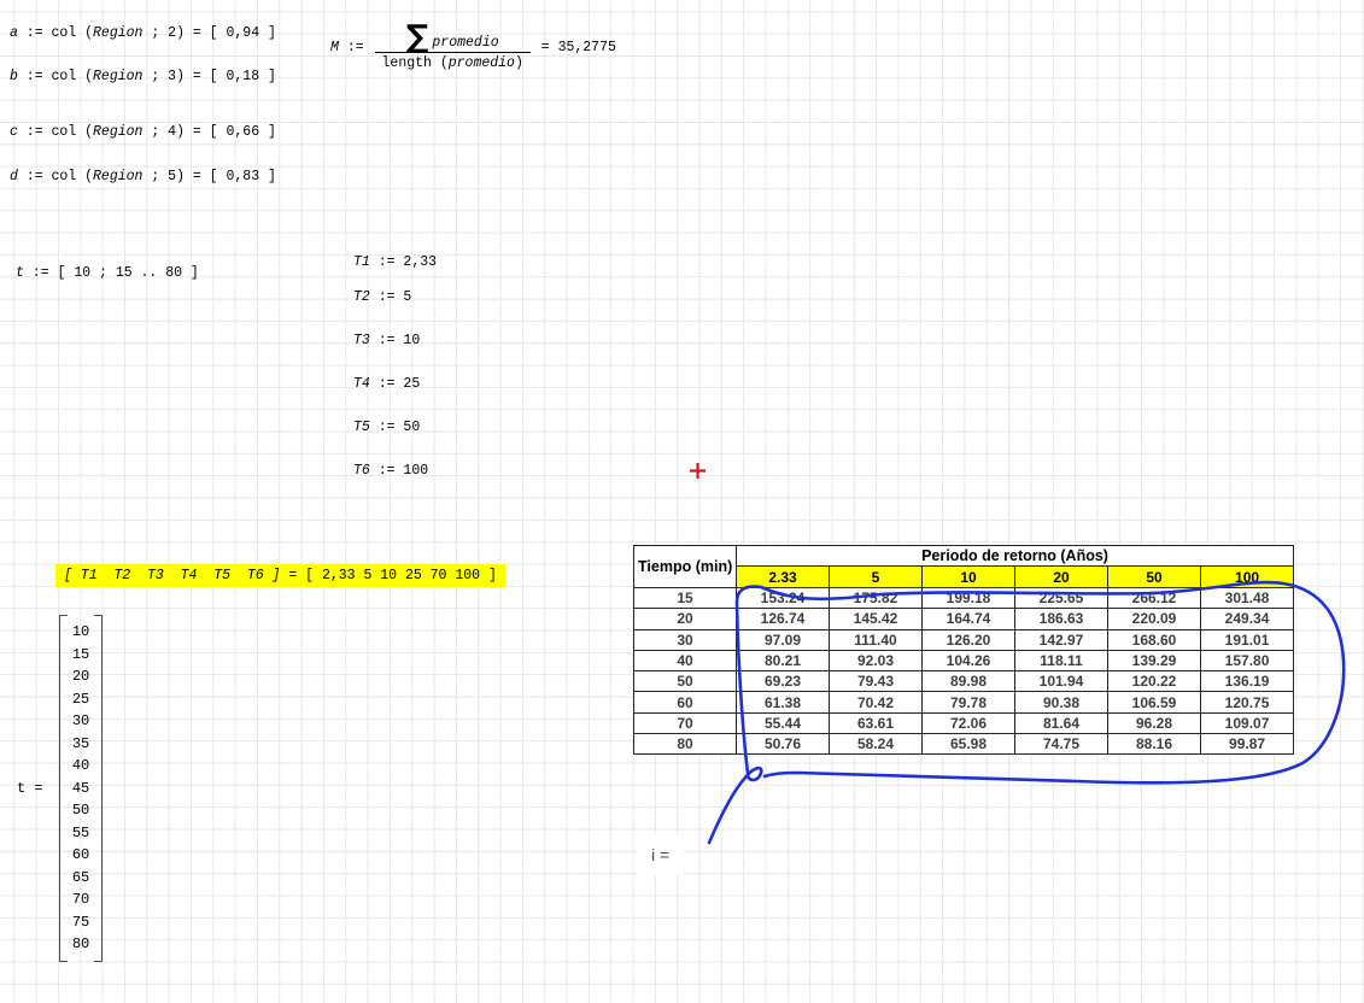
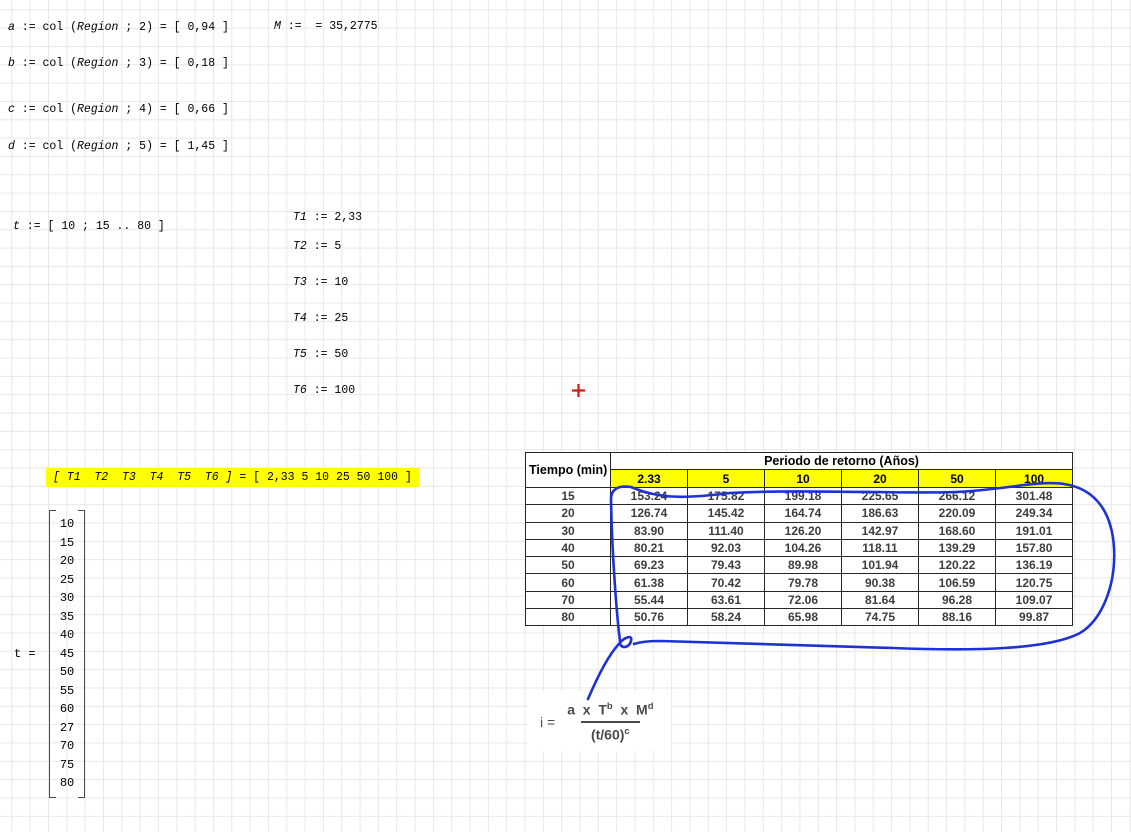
  a := col (Region ; 2) = [ 0,94 ]
  b := col (Region ; 3) = [ 0,18 ]
  c := col (Region ; 4) = [ 0,66 ]
- d := col (Region ; 5) = [ 0,83 ]
+ d := col (Region ; 5) = [ 1,45 ]
  M
  :=
- ∑
- promedio
- length (promedio)
  = 35,2775
  t := [ 10 ; 15 .. 80 ]
  T1 := 2,33
  T2 := 5
  T3 := 10
  T4 := 25
  T5 := 50
  T6 := 100
- [ T1 T2 T3 T4 T5 T6 ] = [ 2,33 5 10 25 70 100 ]
+ [ T1 T2 T3 T4 T5 T6 ] = [ 2,33 5 10 25 50 100 ]
  t =
  10
  15
  20
  25
  30
  35
  40
  45
  50
  55
  60
- 65
+ 27
  70
  75
  80
  Tiempo (min)	Periodo de retorno (Años)
  2.33	5	10	20	50	100
  15	153.	75.82	199.18	225.65	266.12	301.48
  20	126.74	145.42	164.74	186.63	220.09	249.34
- 30	97.09	111.40	126.20	142.97	168.60	191.01
+ 30	83.90	111.40	126.20	142.97	168.60	191.01
  40	80.21	92.03	104.26	118.11	139.29	157.80
  50	69.23	79.43	89.98	101.94	120.22	136.19
  60	61.38	70.42	79.78	90.38	106.59	120.75
  70	55.44	63.61	72.06	81.64	96.28	109.07
  80	50.76	58.24	65.98	74.75	88.16	99.87
  i =
+ a x Tb x Md
+ (t/60)c
